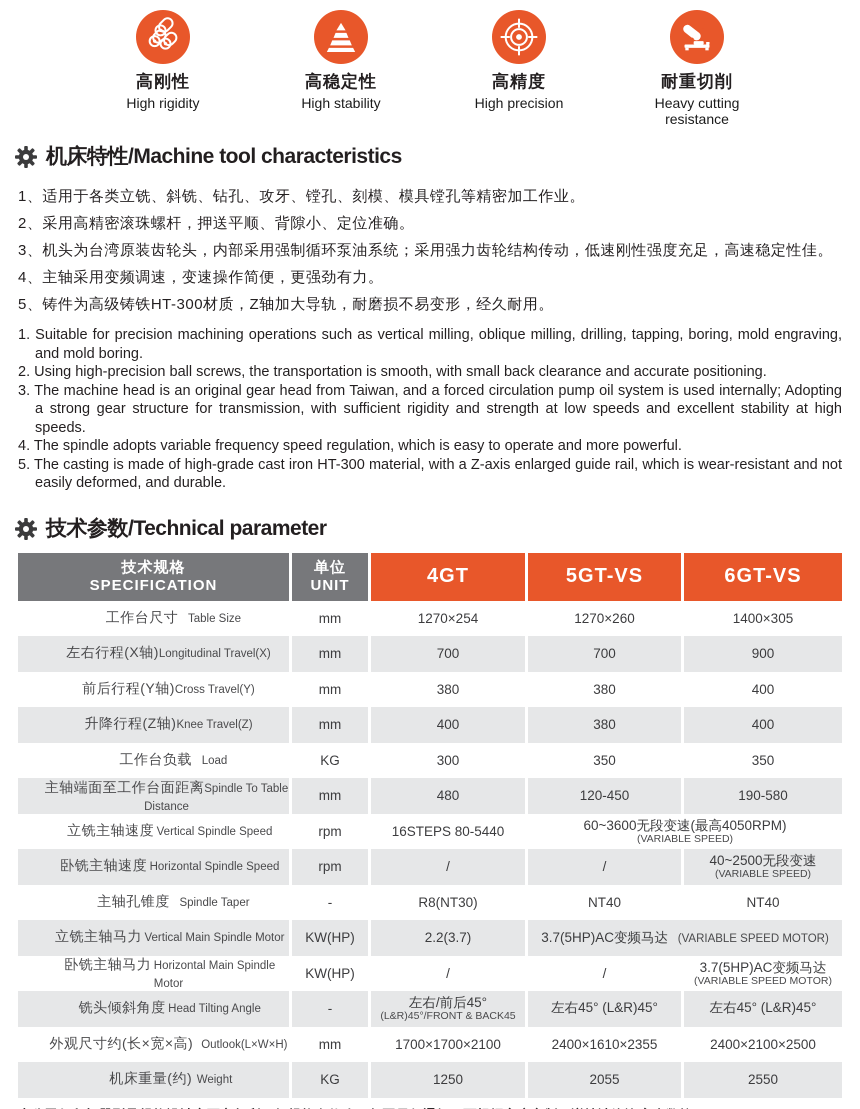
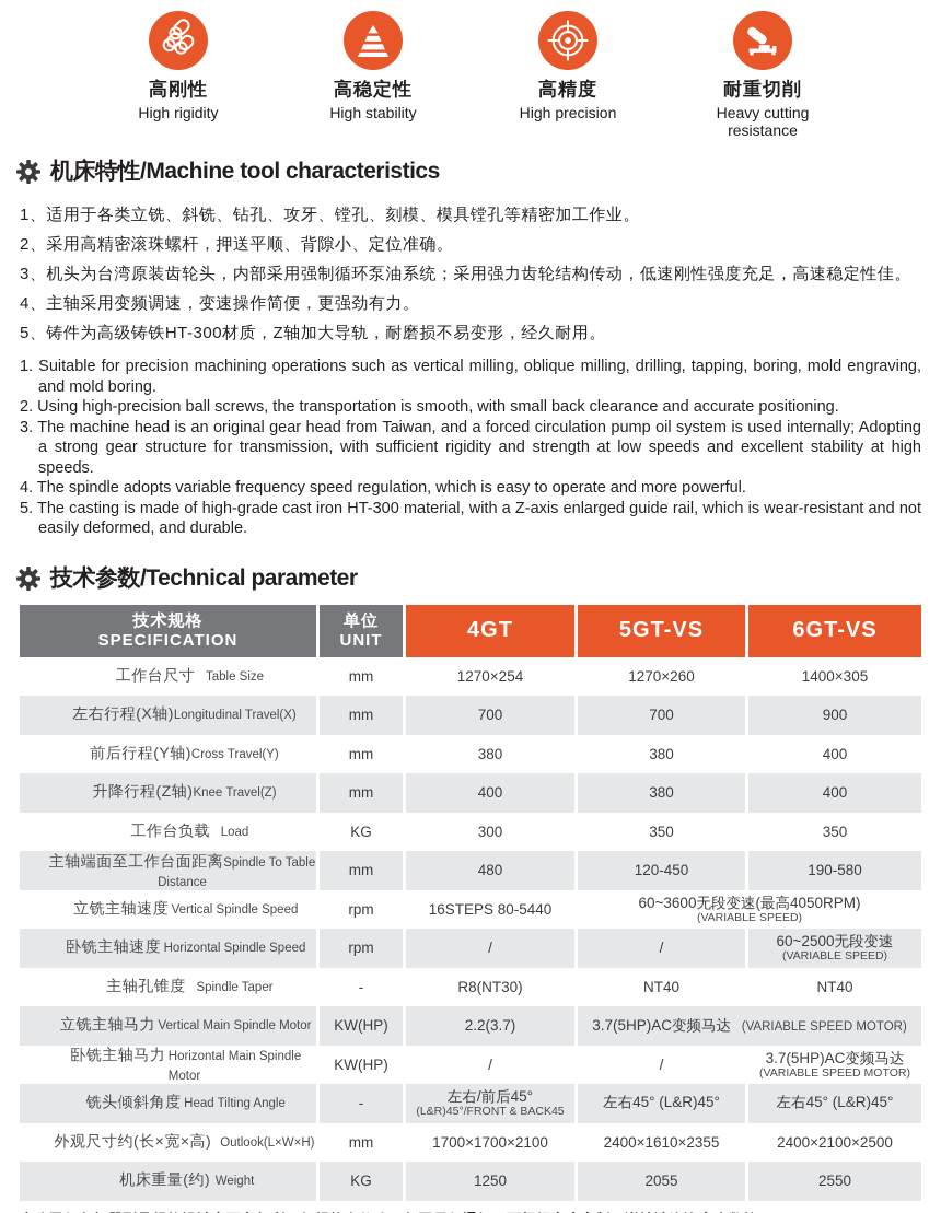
  高刚性
  High rigidity
  高稳定性
  High stability
  高精度
  High precision
  耐重切削
  Heavy cutting resistance
  机床特性/Machine tool characteristics
  1、适用于各类立铣、斜铣、钻孔、攻牙、镗孔、刻模、模具镗孔等精密加工作业。
  2、采用高精密滚珠螺杆，押送平顺、背隙小、定位准确。
  3、机头为台湾原装齿轮头，内部采用强制循环泵油系统；采用强力齿轮结构传动，低速刚性强度充足，高速稳定性佳。
  4、主轴采用变频调速，变速操作简便，更强劲有力。
  5、铸件为高级铸铁HT-300材质，Z轴加大导轨，耐磨损不易变形，经久耐用。
  1. Suitable for precision machining operations such as vertical milling, oblique milling, drilling, tapping, boring, mold engraving, and mold boring.
  2. Using high-precision ball screws, the transportation is smooth, with small back clearance and accurate positioning.
  3. The machine head is an original gear head from Taiwan, and a forced circulation pump oil system is used internally; Adopting a strong gear structure for transmission, with sufficient rigidity and strength at low speeds and excellent stability at high speeds.
  4. The spindle adopts variable frequency speed regulation, which is easy to operate and more powerful.
  5. The casting is made of high-grade cast iron HT-300 material, with a Z-axis enlarged guide rail, which is wear-resistant and not easily deformed, and durable.
  技术参数/Technical parameter
  技术规格 SPECIFICATION	单位 UNIT	4GT	5GT-VS	6GT-VS
  工作台尺寸 Table Size	mm	1270×254	1270×260	1400×305
  左右行程(X轴)Longitudinal Travel(X)	mm	700	700	900
  前后行程(Y轴)Cross Travel(Y)	mm	380	380	400
  升降行程(Z轴)Knee Travel(Z)	mm	400	380	400
  工作台负载 Load	KG	300	350	350
  主轴端面至工作台面距离Spindle To Table Distance	mm	480	120-450	190-580
  立铣主轴速度 Vertical Spindle Speed	rpm	16STEPS 80-5440	60~3600无段变速(最高4050RPM) (VARIABLE SPEED)
- 卧铣主轴速度 Horizontal Spindle Speed	rpm	/	/	40~2500无段变速 (VARIABLE SPEED)
+ 卧铣主轴速度 Horizontal Spindle Speed	rpm	/	/	60~2500无段变速 (VARIABLE SPEED)
  主轴孔锥度 Spindle Taper	-	R8(NT30)	NT40	NT40
  立铣主轴马力 Vertical Main Spindle Motor	KW(HP)	2.2(3.7)	3.7(5HP)AC变频马达 (VARIABLE SPEED MOTOR)
  卧铣主轴马力 Horizontal Main Spindle Motor	KW(HP)	/	/	3.7(5HP)AC变频马达 (VARIABLE SPEED MOTOR)
  铣头倾斜角度 Head Tilting Angle	-	左右/前后45° (L&R)45°/FRONT & BACK45	左右45° (L&R)45°	左右45° (L&R)45°
  外观尺寸约(长×宽×高) Outlook(L×W×H)	mm	1700×1700×2100	2400×1610×2355	2400×2100×2500
  机床重量(约) Weight	KG	1250	2055	2550
